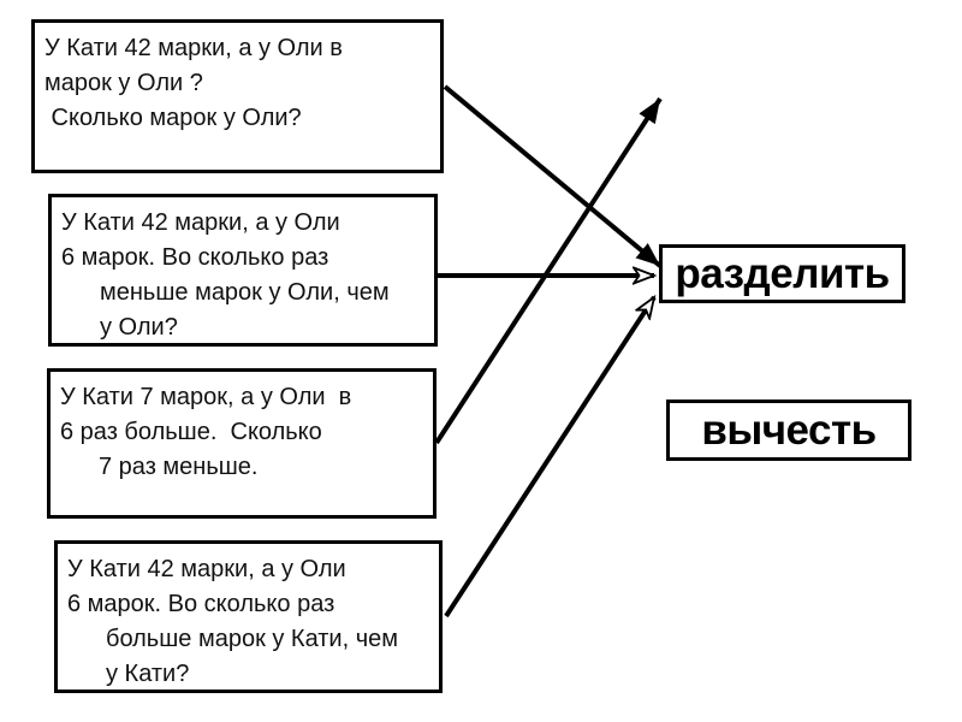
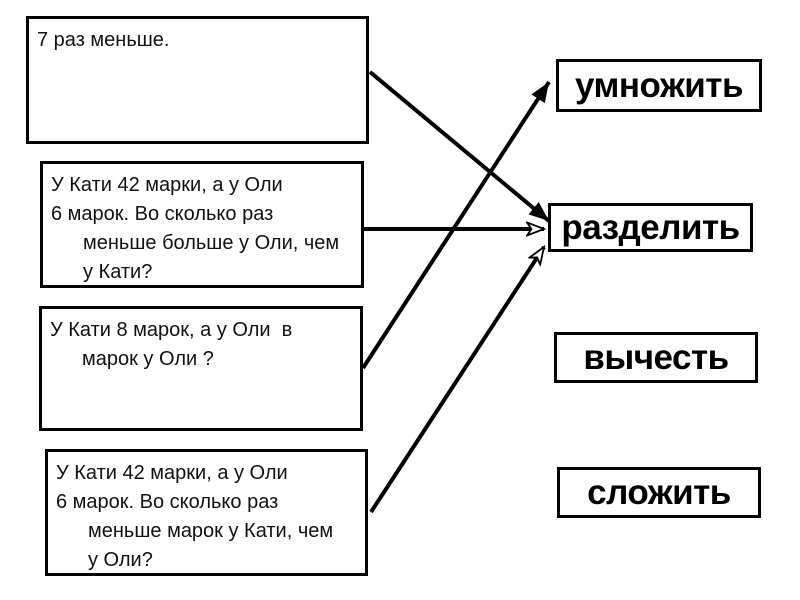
- У Кати 42 марки, а у Оли в
- марок у Оли ?
+ 7 раз меньше.
- Сколько марок у Оли?
  У Кати 42 марки, а у Оли
  6 марок. Во сколько раз
- меньше марок у Оли, чем
+ меньше больше у Оли, чем
- у Оли?
+ у Кати?
- У Кати 7 марок, а у Оли в
+ У Кати 8 марок, а у Оли в
- 6 раз больше. Сколько
- 7 раз меньше.
+ марок у Оли ?
  У Кати 42 марки, а у Оли
  6 марок. Во сколько раз
- больше марок у Кати, чем
+ меньше марок у Кати, чем
- у Кати?
+ у Оли?
+ умножить
  разделить
  вычесть
+ сложить
